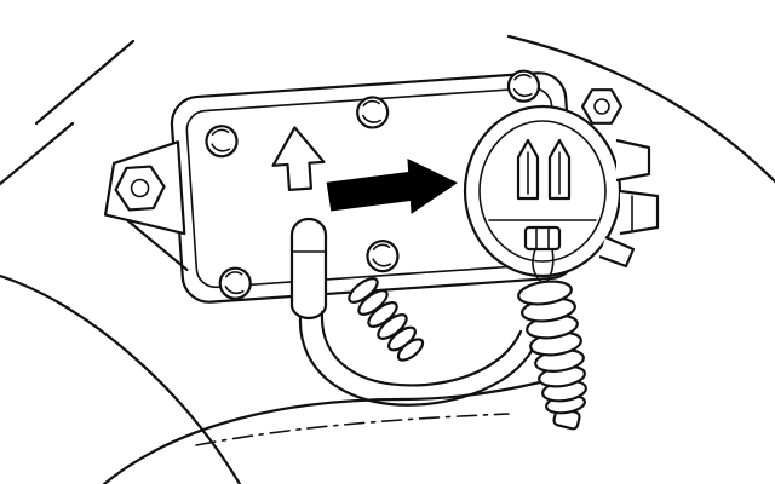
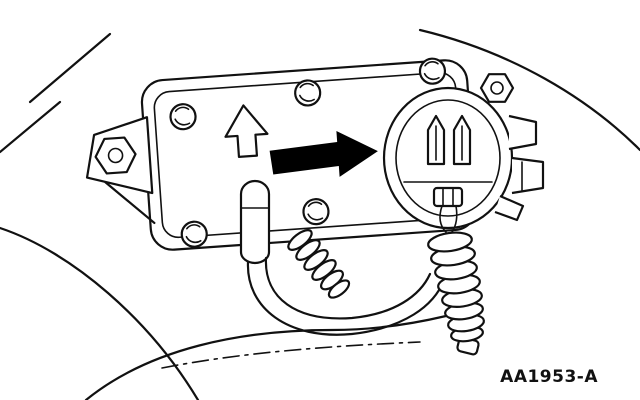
+ AA1953-A
